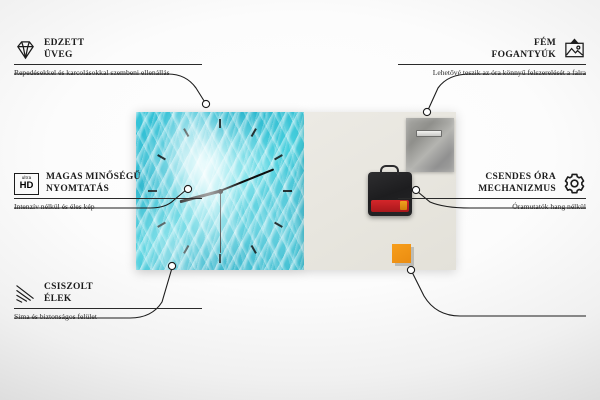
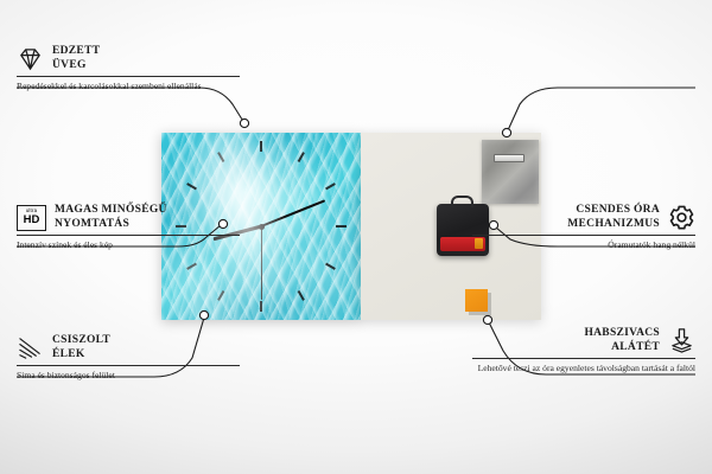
  EDZETT
  ÜVEG
  Repedésekkel és karcolásokkal szembeni ellenállás
  HD
  MAGAS MINŐSÉGŰ
  NYOMTATÁS
- Intenzív nélkül és éles kép
+ Intenzív színek és éles kép
  CSISZOLT
  ÉLEK
  Sima és biztonságos felület
- FÉM
- FOGANTYÚK
- Lehetővé teszik az óra könnyű felszerelését a falra
  CSENDES ÓRA
  MECHANIZMUS
  Óramutatók hang nélkül
+ HABSZIVACS
+ ALÁTÉT
+ Lehetővé teszi az óra egyenletes távolságban tartását a faltól
